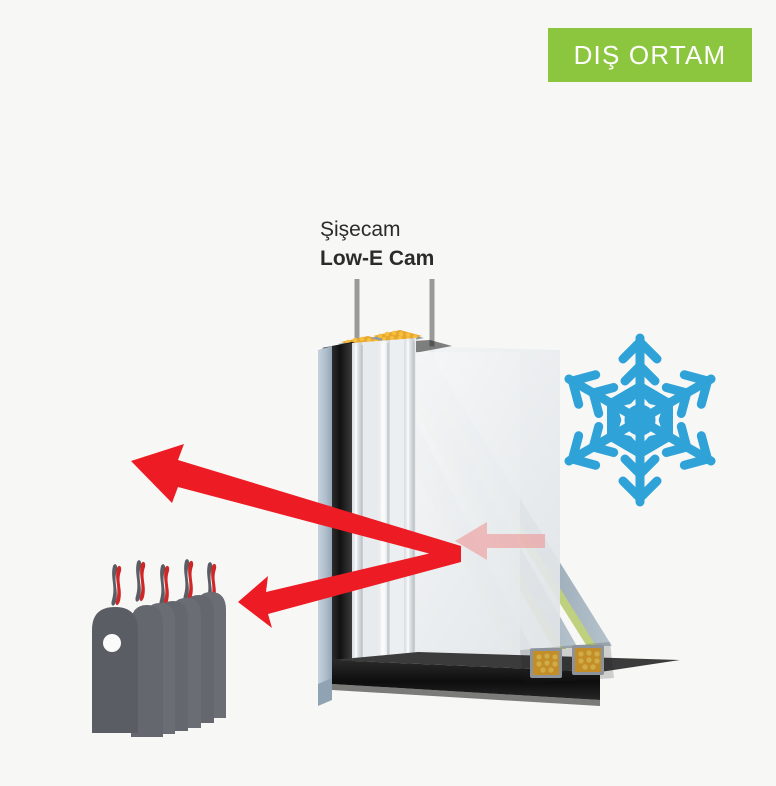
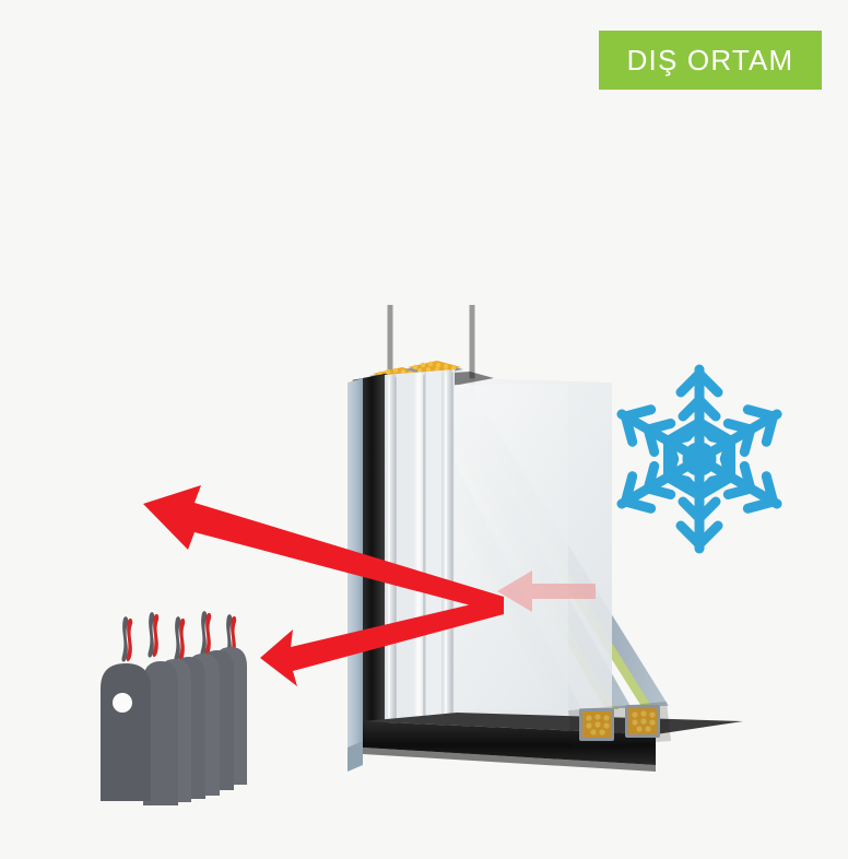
  DIŞ ORTAM
- Şişecam
- Low-E Cam
